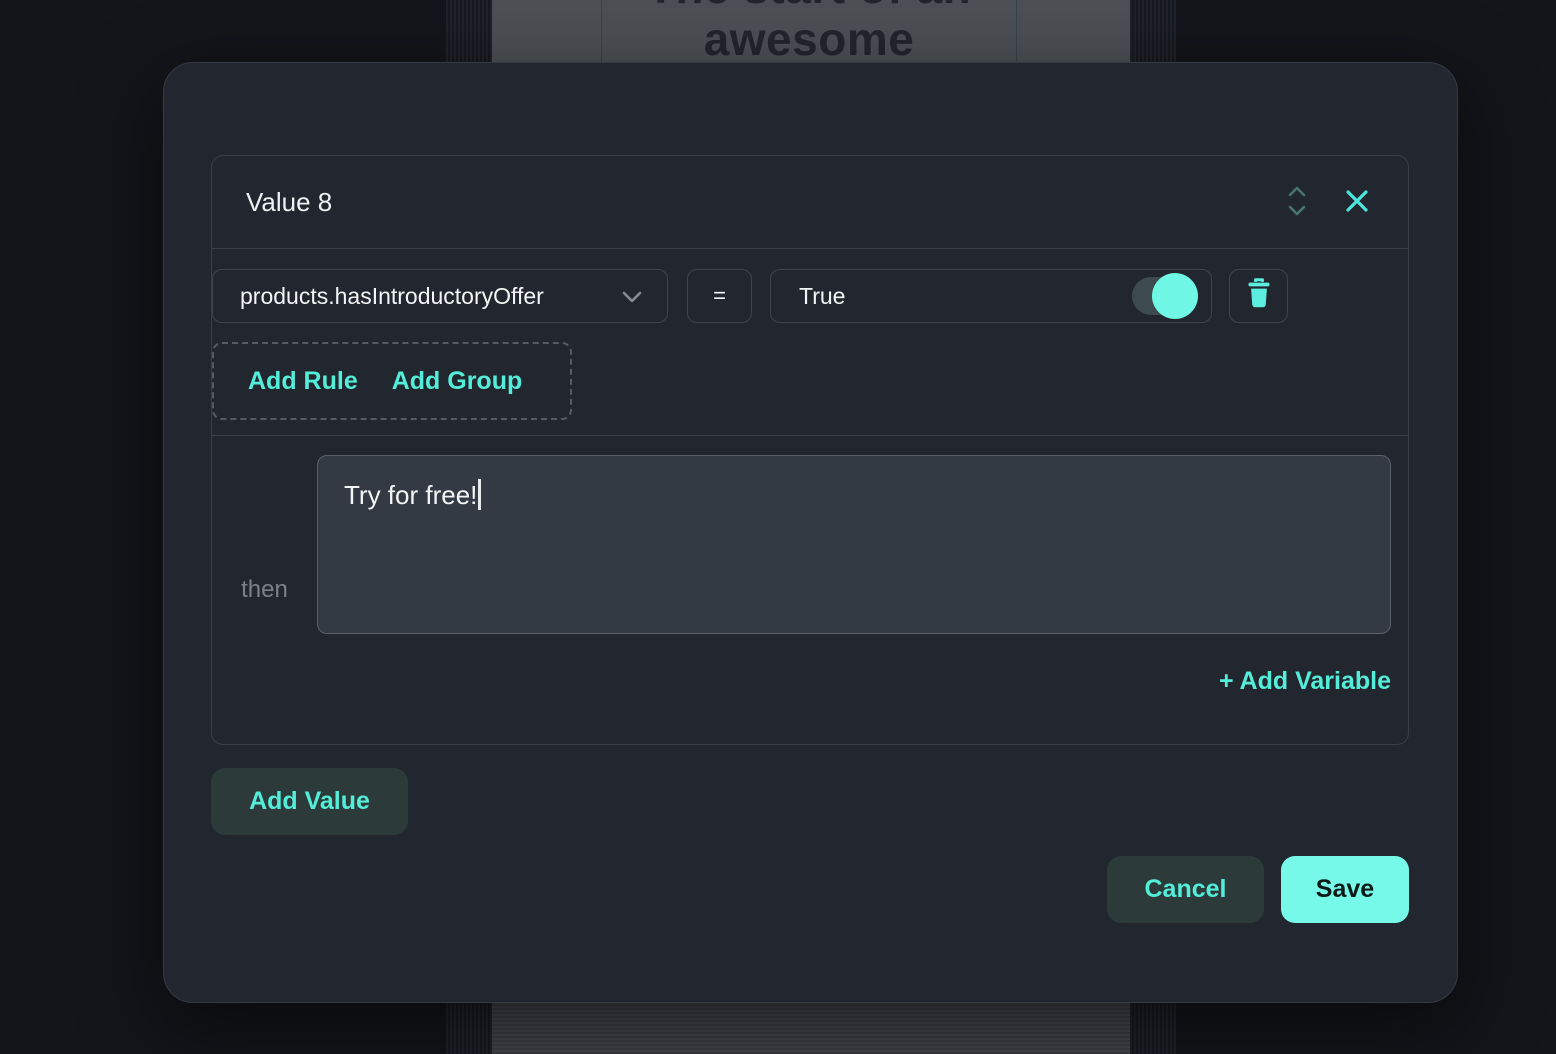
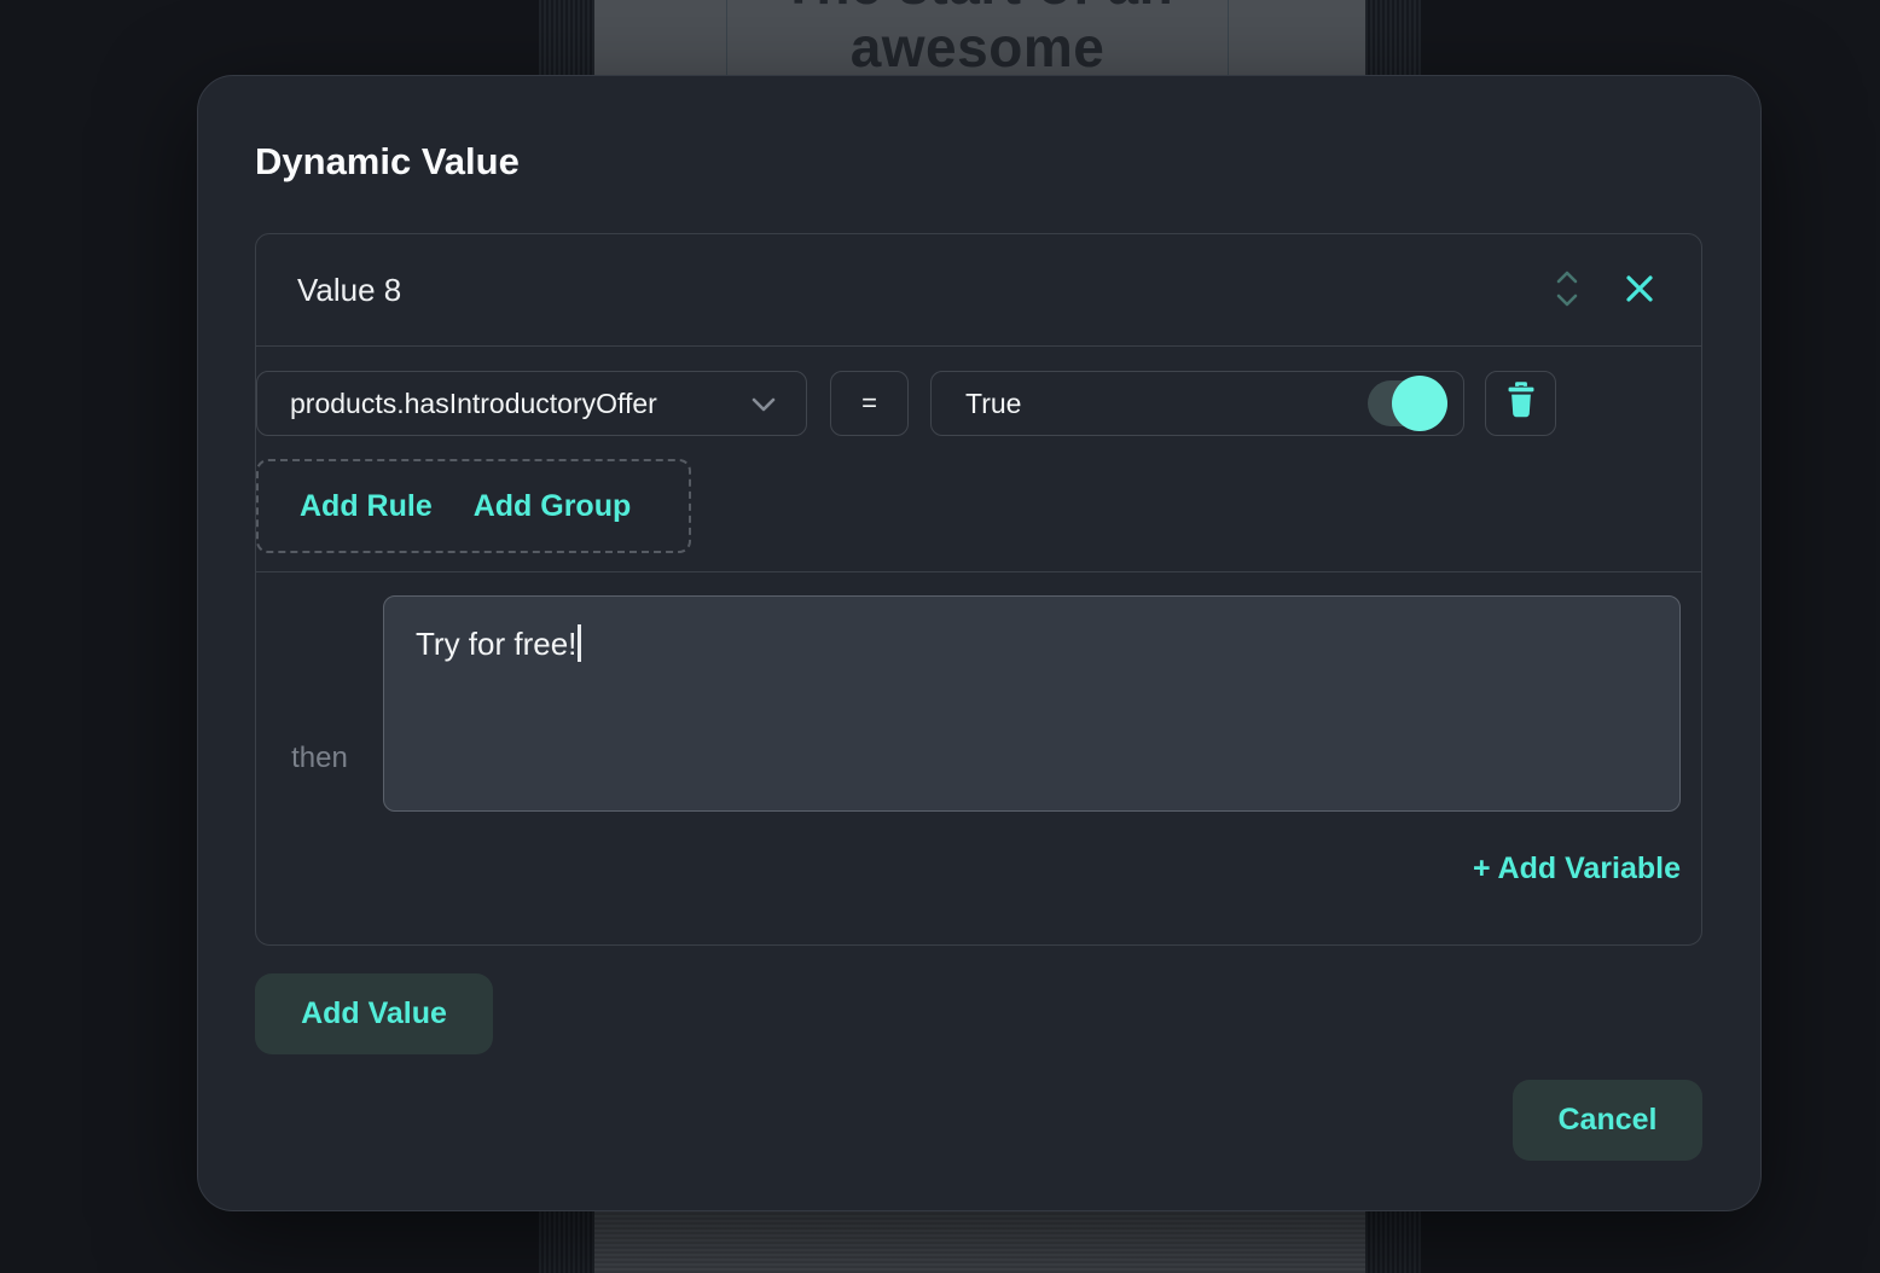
  awesome
+ Dynamic Value
  Value 8
  products.hasIntroductoryOffer
  =
  True
  Add Rule
  Add Group
  then
  Try for free!
  + Add Variable
  Add Value
  Cancel
- Save
